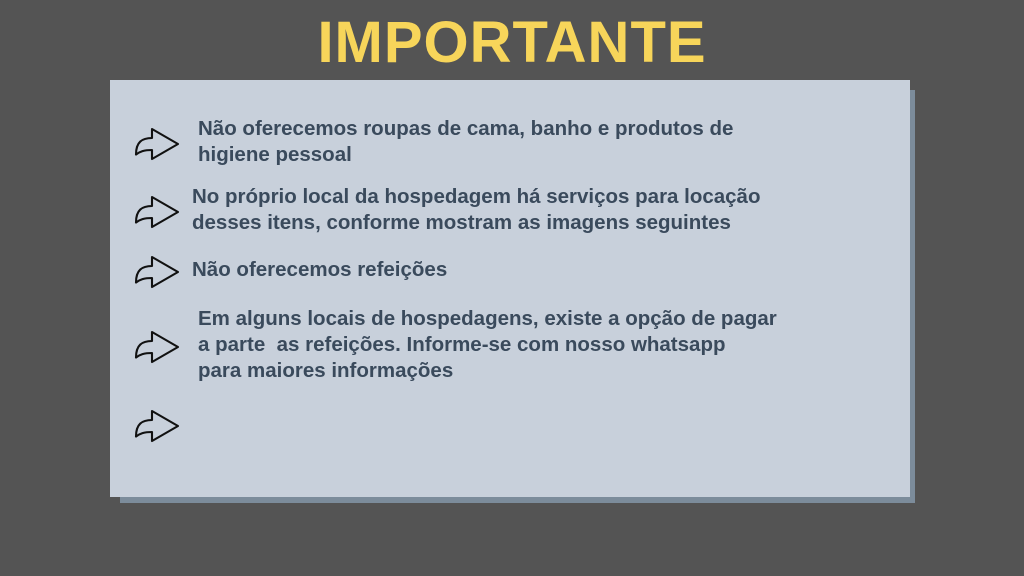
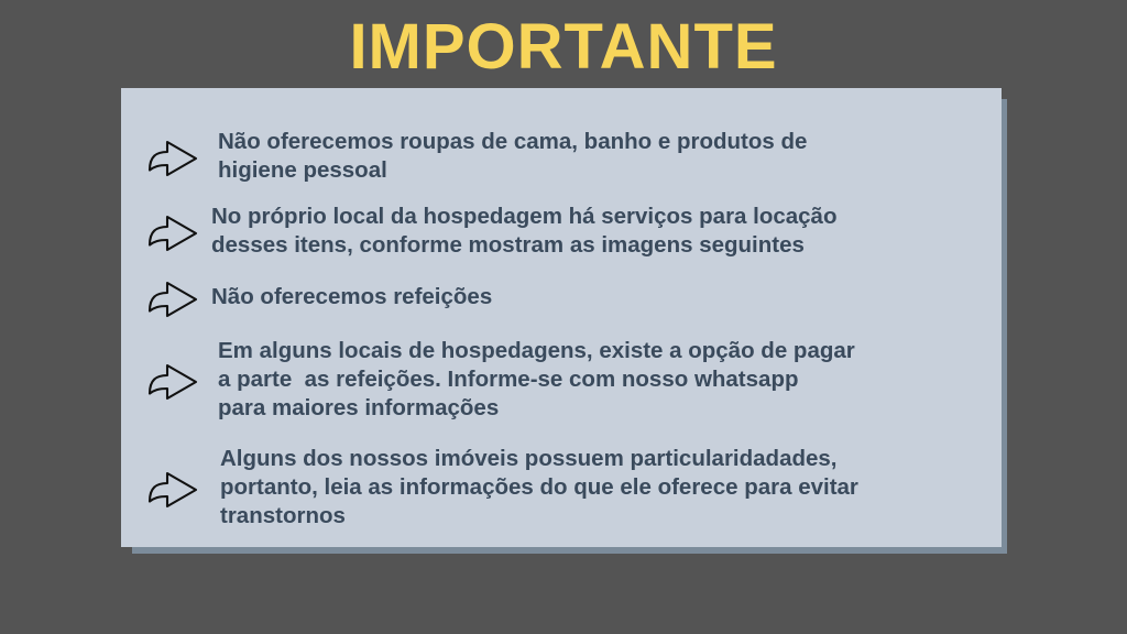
  IMPORTANTE
  Não oferecemos roupas de cama, banho e produtos de
  higiene pessoal
  No próprio local da hospedagem há serviços para locação
  desses itens, conforme mostram as imagens seguintes
  Não oferecemos refeições
  Em alguns locais de hospedagens, existe a opção de pagar
  a parte as refeições. Informe-se com nosso whatsapp
  para maiores informações
+ Alguns dos nossos imóveis possuem particularidadades,
+ portanto, leia as informações do que ele oferece para evitar
+ transtornos
